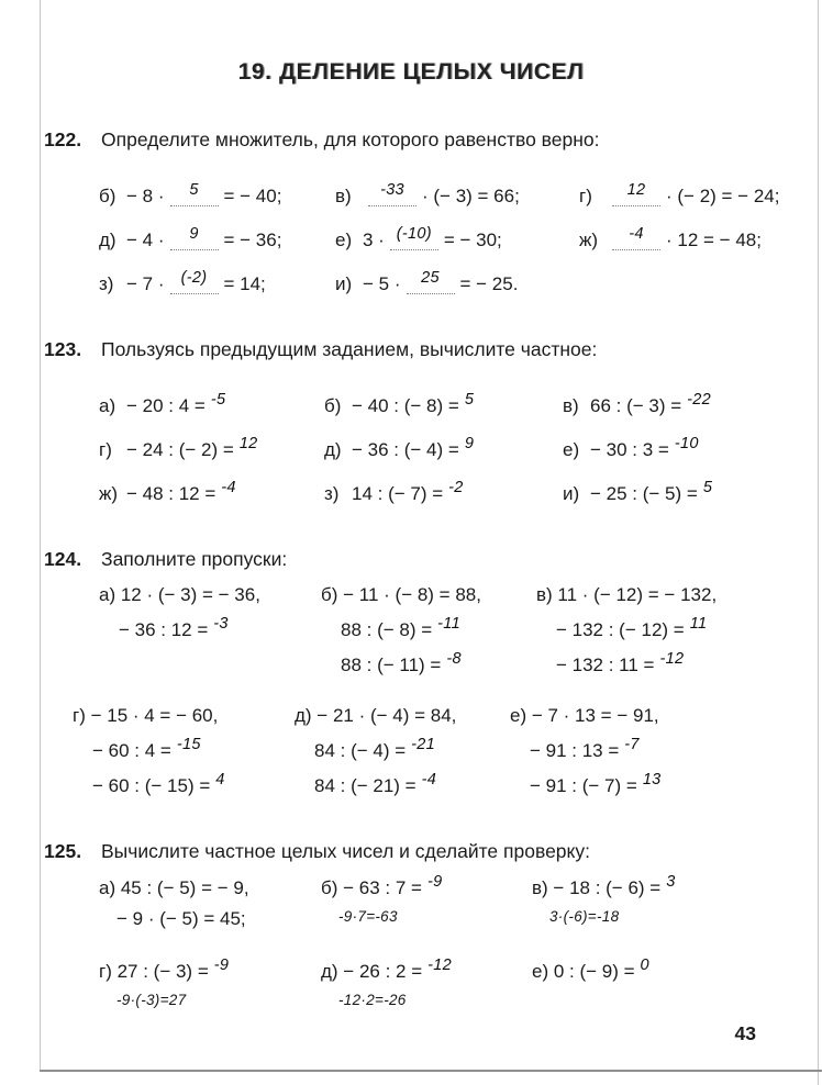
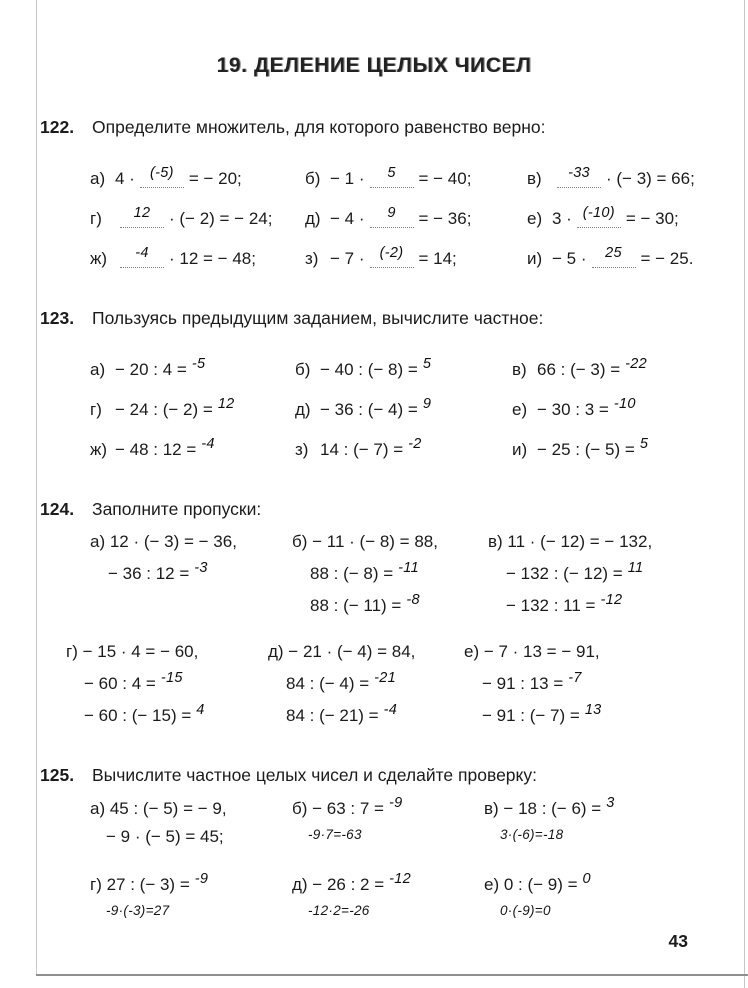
  19. ДЕЛЕНИЕ ЦЕЛЫХ ЧИСЕЛ
  122.
  Определите множитель, для которого равенство верно:
+ а) 4 · (-5) = − 20;
- б) − 8 · 5 = − 40;
+ б) − 1 · 5 = − 40;
  в) -33 · (− 3) = 66;
  г) 12 · (− 2) = − 24;
  д) − 4 · 9 = − 36;
  е) 3 · (-10) = − 30;
  ж) -4 · 12 = − 48;
  з) − 7 · (-2) = 14;
  и) − 5 · 25 = − 25.
  123.
  Пользуясь предыдущим заданием, вычислите частное:
  а) − 20 : 4 = -5
  б) − 40 : (− 8) = 5
  в) 66 : (− 3) = -22
  г) − 24 : (− 2) = 12
  д) − 36 : (− 4) = 9
  е) − 30 : 3 = -10
  ж) − 48 : 12 = -4
  з) 14 : (− 7) = -2
  и) − 25 : (− 5) = 5
  124.
  Заполните пропуски:
  а) 12 · (− 3) = − 36,
  − 36 : 12 = -3
  б) − 11 · (− 8) = 88,
  88 : (− 8) = -11
  88 : (− 11) = -8
  в) 11 · (− 12) = − 132,
  − 132 : (− 12) = 11
  − 132 : 11 = -12
  г) − 15 · 4 = − 60,
  − 60 : 4 = -15
  − 60 : (− 15) = 4
  д) − 21 · (− 4) = 84,
  84 : (− 4) = -21
  84 : (− 21) = -4
  е) − 7 · 13 = − 91,
  − 91 : 13 = -7
  − 91 : (− 7) = 13
  125.
  Вычислите частное целых чисел и сделайте проверку:
  а) 45 : (− 5) = − 9,
  − 9 · (− 5) = 45;
  б) − 63 : 7 = -9
  -9·7=-63
  в) − 18 : (− 6) = 3
  3·(-6)=-18
  г) 27 : (− 3) = -9
  -9·(-3)=27
  д) − 26 : 2 = -12
  -12·2=-26
  е) 0 : (− 9) = 0
+ 0·(-9)=0
  43
